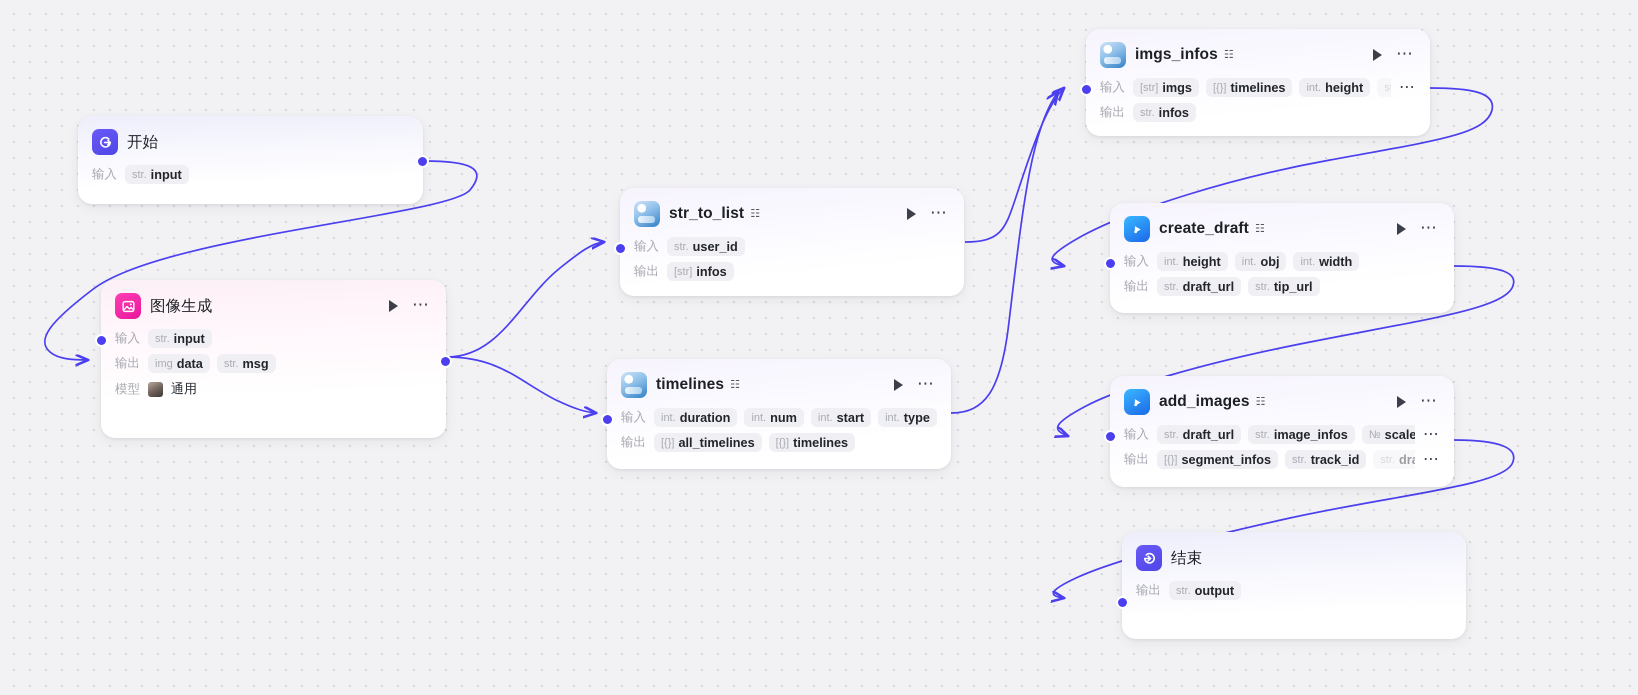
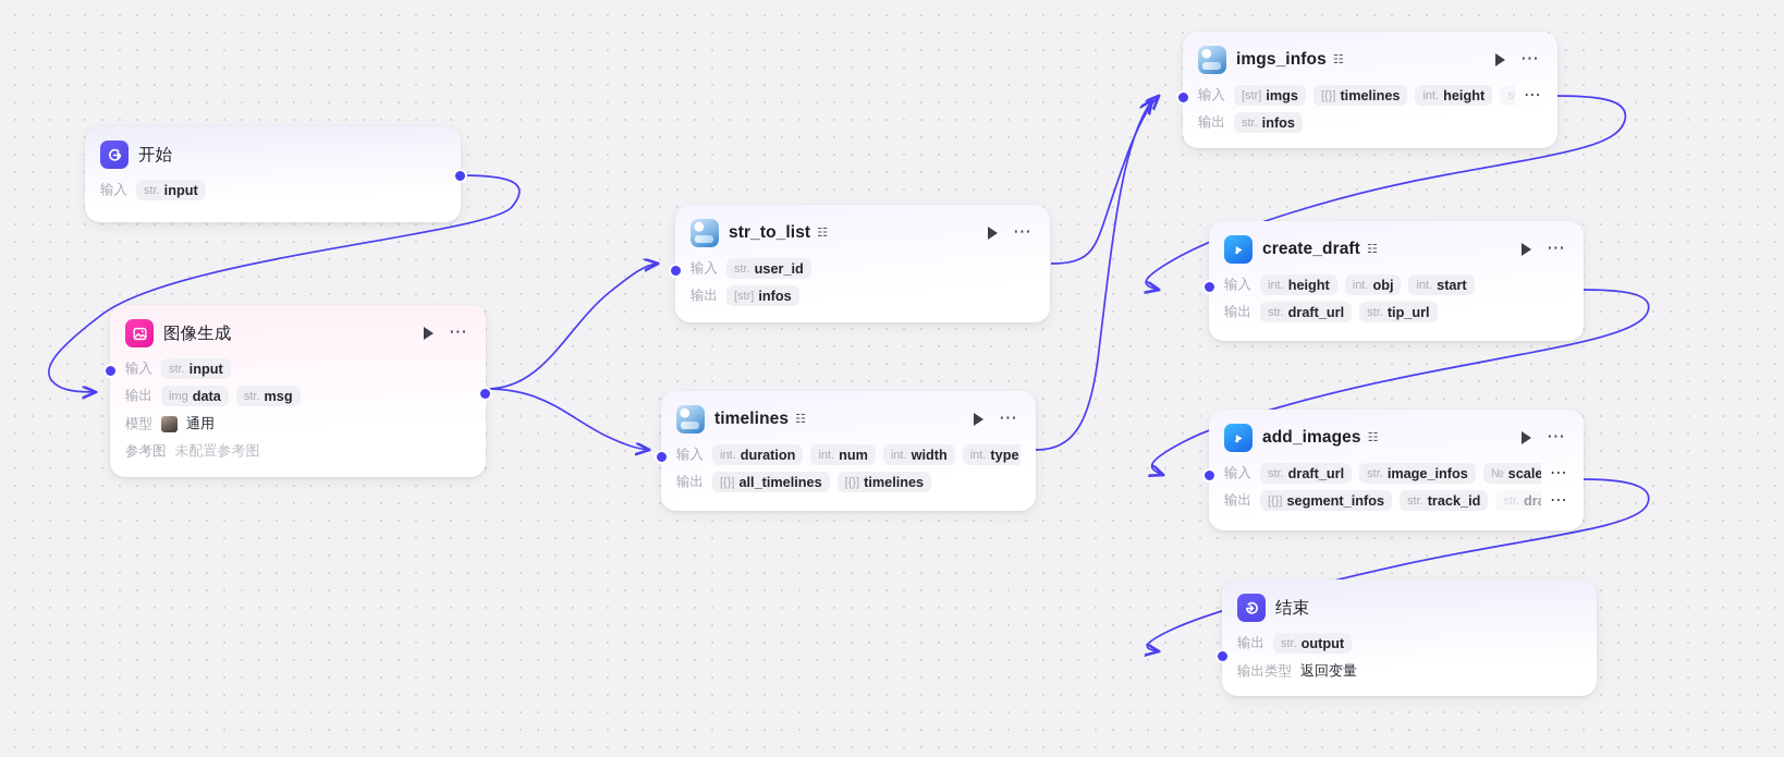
  开始
  输入
  str.
  input
  图像生成
  ⋯
  输入
  str.
  input
  输出
  img
  data
  str.
  msg
  模型
  通用
+ 参考图
+ 未配置参考图
  str_to_list ☷
  ⋯
  输入
  str.
  user_id
  输出
  [str]
  infos
  timelines ☷
  ⋯
  输入
  int.
  duration
  int.
  num
  int.
- start
+ width
  int.
  type
  输出
  [{}]
  all_timelines
  [{}]
  timelines
  imgs_infos ☷
  ⋯
  输入
  [str]
  imgs
  [{}]
  timelines
  int.
  height
  ⋯
  输出
  str.
  infos
  create_draft ☷
  ⋯
  输入
  int.
  height
  int.
  obj
  int.
- width
+ start
  输出
  str.
  draft_url
  str.
  tip_url
  add_images ☷
  ⋯
  输入
  str.
  draft_url
  str.
  image_infos
  №
  scale
  ⋯
  输出
  [{}]
  segment_infos
  str.
  track_id
  str.
  ⋯
  结束
  输出
  str.
  output
+ 输出类型
+ 返回变量
